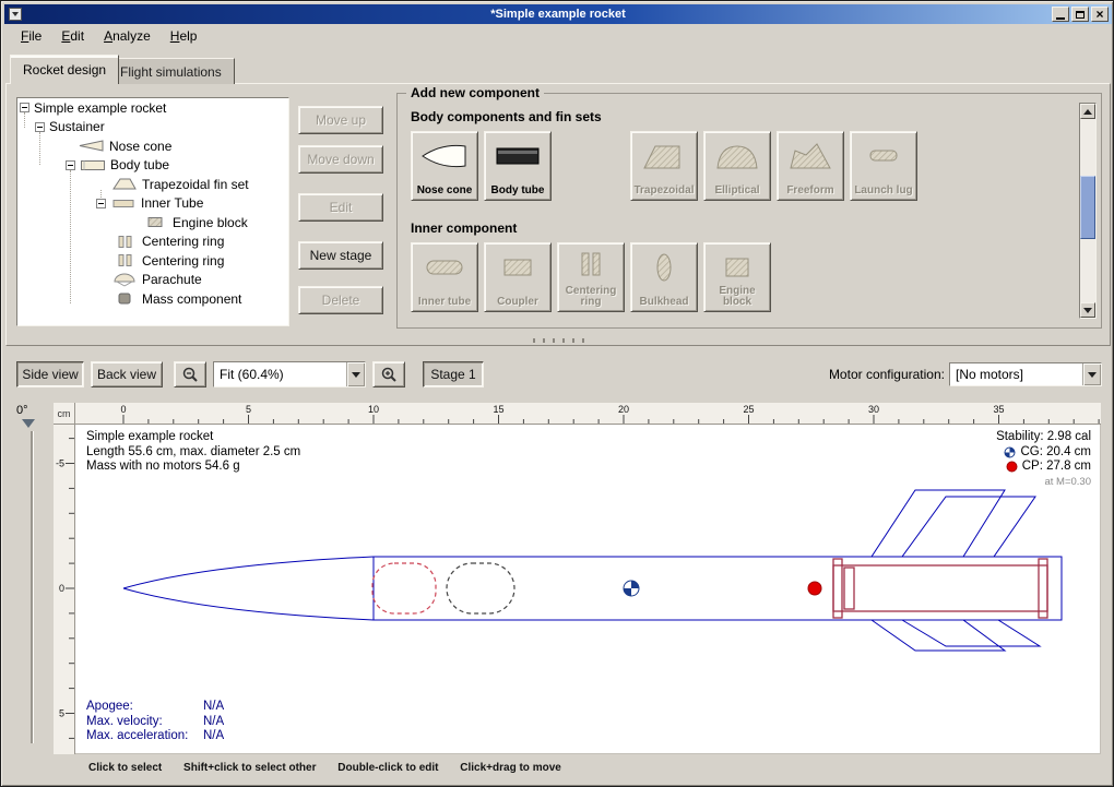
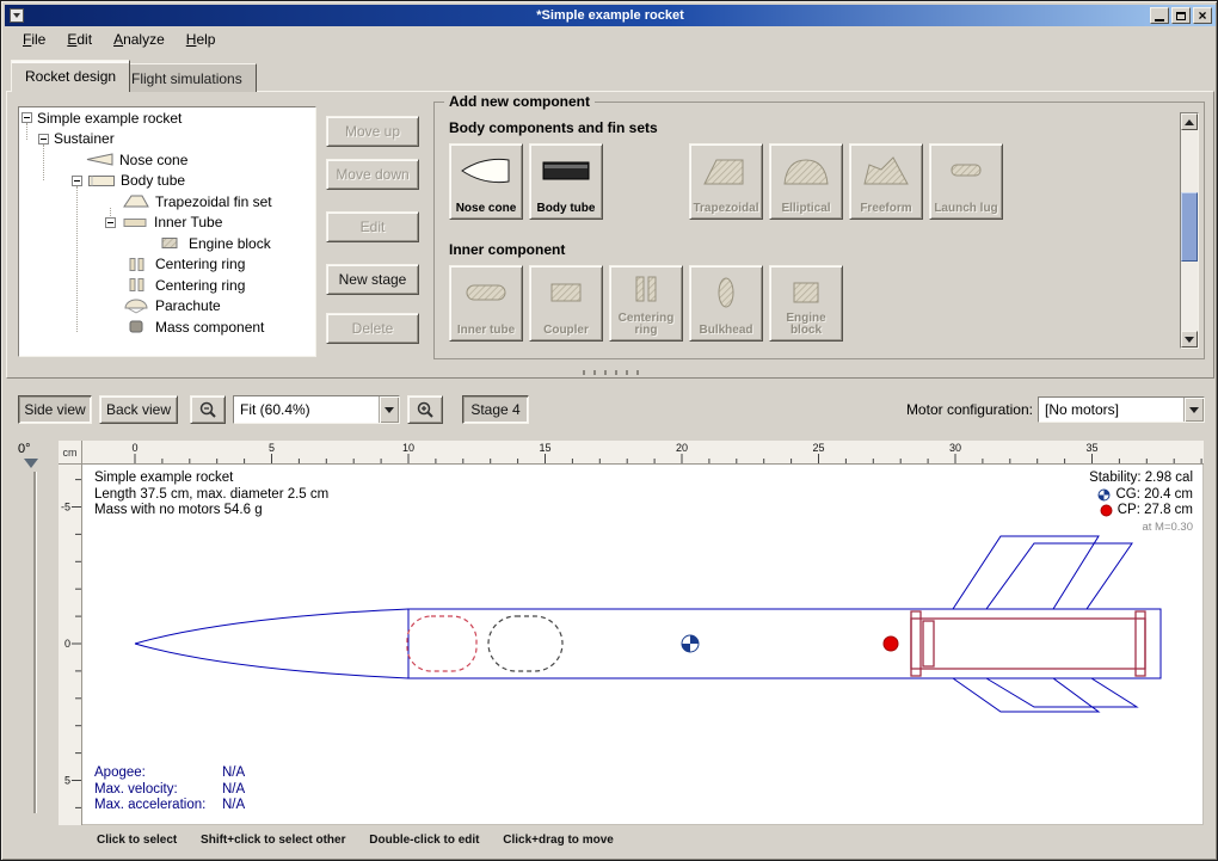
  *Simple example rocket
  ×
  File
  Edit
  Analyze
  Help
  Rocket design
  Flight simulations
  Simple example rocket
  Sustainer
  Nose cone
  Body tube
  Trapezoidal fin set
  Inner Tube
  Engine block
  Centering ring
  Centering ring
  Parachute
  Mass component
  Move up
  Move down
  Edit
  New stage
  Delete
  Add new component
  Body components and fin sets
  Nose cone
  Body tube
  Trapezoidal
  Elliptical
  Freeform
  Launch lug
  Inner component
  Inner tube
  Coupler
  Centering ring
  Bulkhead
  Engine block
  Side view
  Back view
  Fit (60.4%)
- Stage 1
+ Stage 4
  Motor configuration:
  [No motors]
  0°
  cm
  0
  5
  10
  15
  20
  25
  30
  35
  -5
  0
  5
  Simple example rocket
- Length 55.6 cm, max. diameter 2.5 cm
+ Length 37.5 cm, max. diameter 2.5 cm
  Mass with no motors 54.6 g
  Stability: 2.98 cal
  CG: 20.4 cm
  CP: 27.8 cm
  at M=0.30
  Apogee: N/A
  Max. velocity: N/A
  Max. acceleration: N/A
  Click to select Shift+click to select other Double-click to edit Click+drag to move
